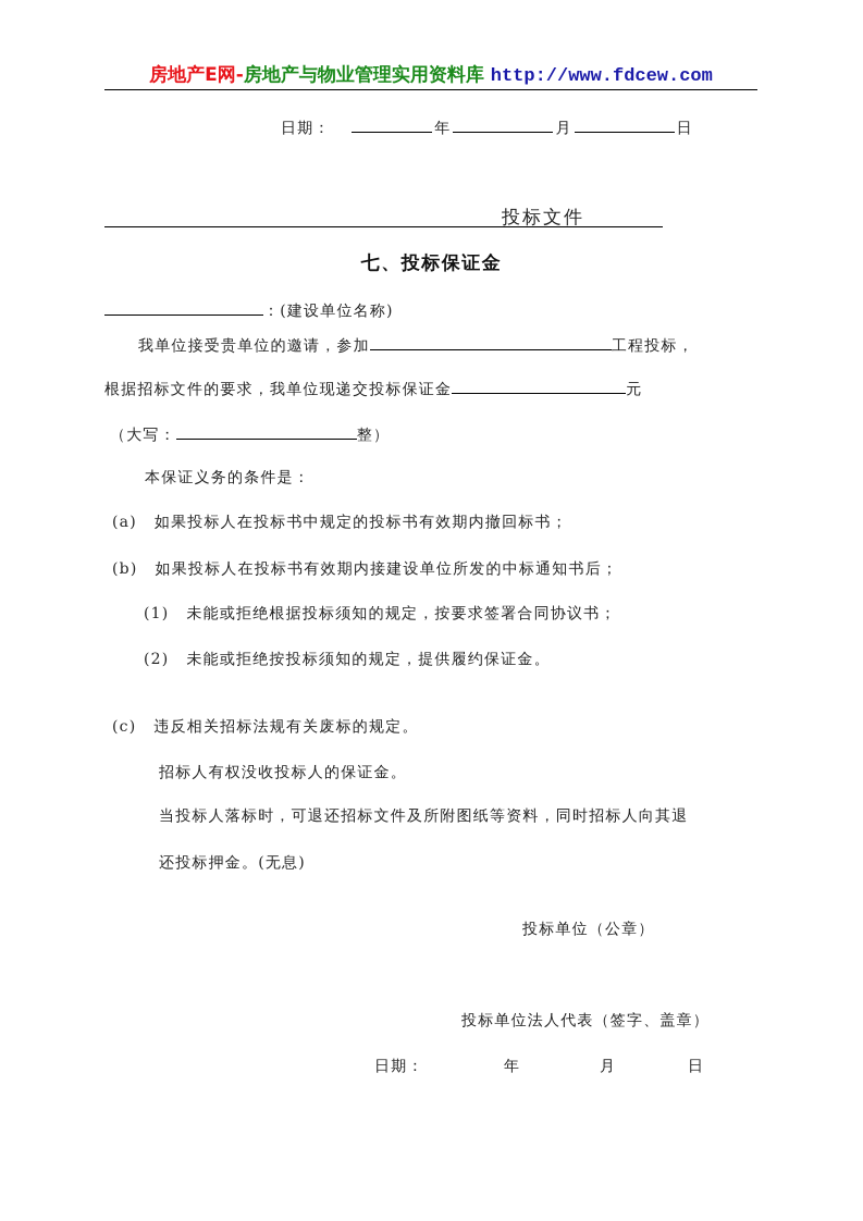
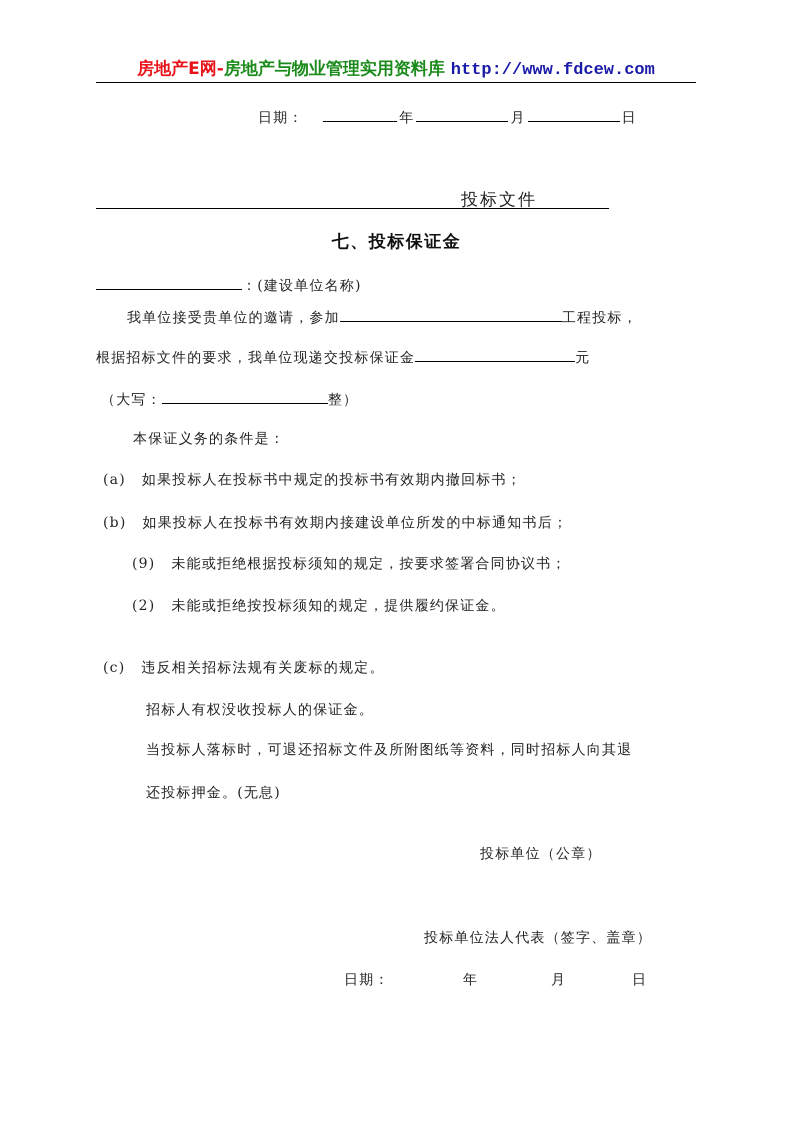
  房地产E网-房地产与物业管理实用资料库 http://www.fdcew.com
  日期： 年 月 日
  投标文件
  七、投标保证金
  ：(建设单位名称)
  我单位接受贵单位的邀请，参加 工程投标，
  根据招标文件的要求，我单位现递交投标保证金 元
  （大写： 整）
  本保证义务的条件是：
  (a) 如果投标人在投标书中规定的投标书有效期内撤回标书；
  (b) 如果投标人在投标书有效期内接建设单位所发的中标通知书后；
- (1) 未能或拒绝根据投标须知的规定，按要求签署合同协议书；
+ (9) 未能或拒绝根据投标须知的规定，按要求签署合同协议书；
  (2) 未能或拒绝按投标须知的规定，提供履约保证金。
  (c) 违反相关招标法规有关废标的规定。
  招标人有权没收投标人的保证金。
  当投标人落标时，可退还招标文件及所附图纸等资料，同时招标人向其退
  还投标押金。(无息)
  投标单位（公章）
  投标单位法人代表（签字、盖章）
  日期：
  年
  月
  日
